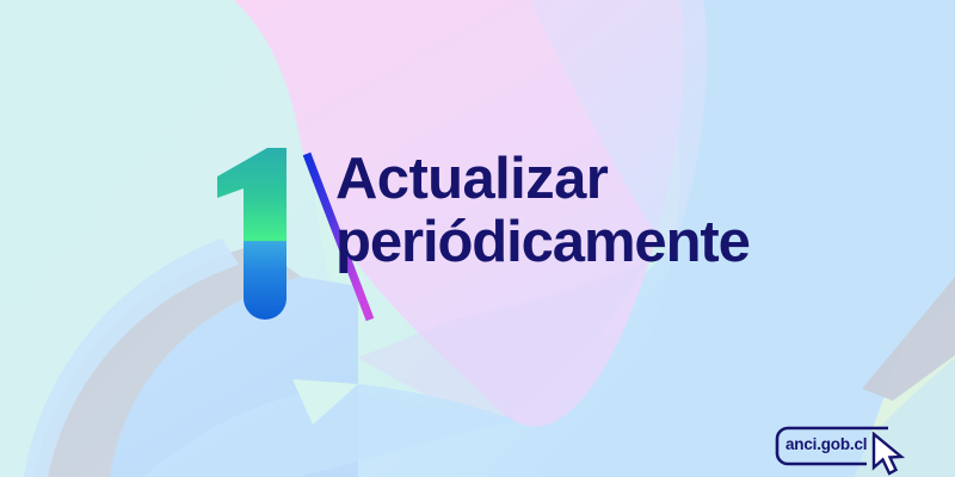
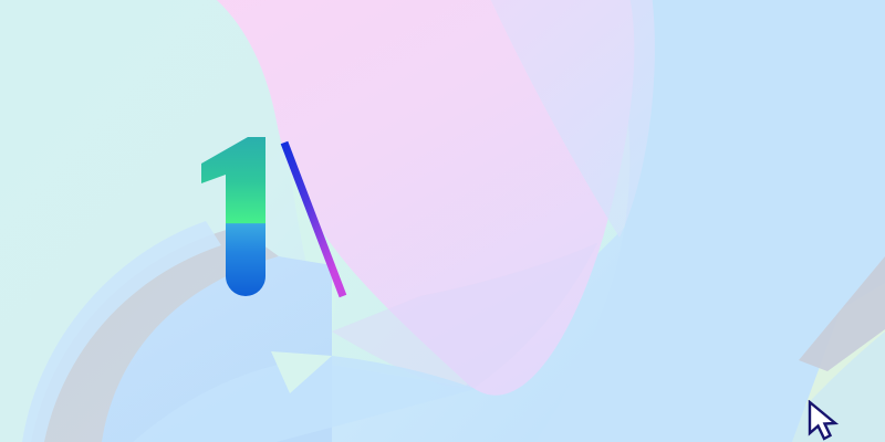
- Actualizar
- periódicamente
- anci.gob.cl
